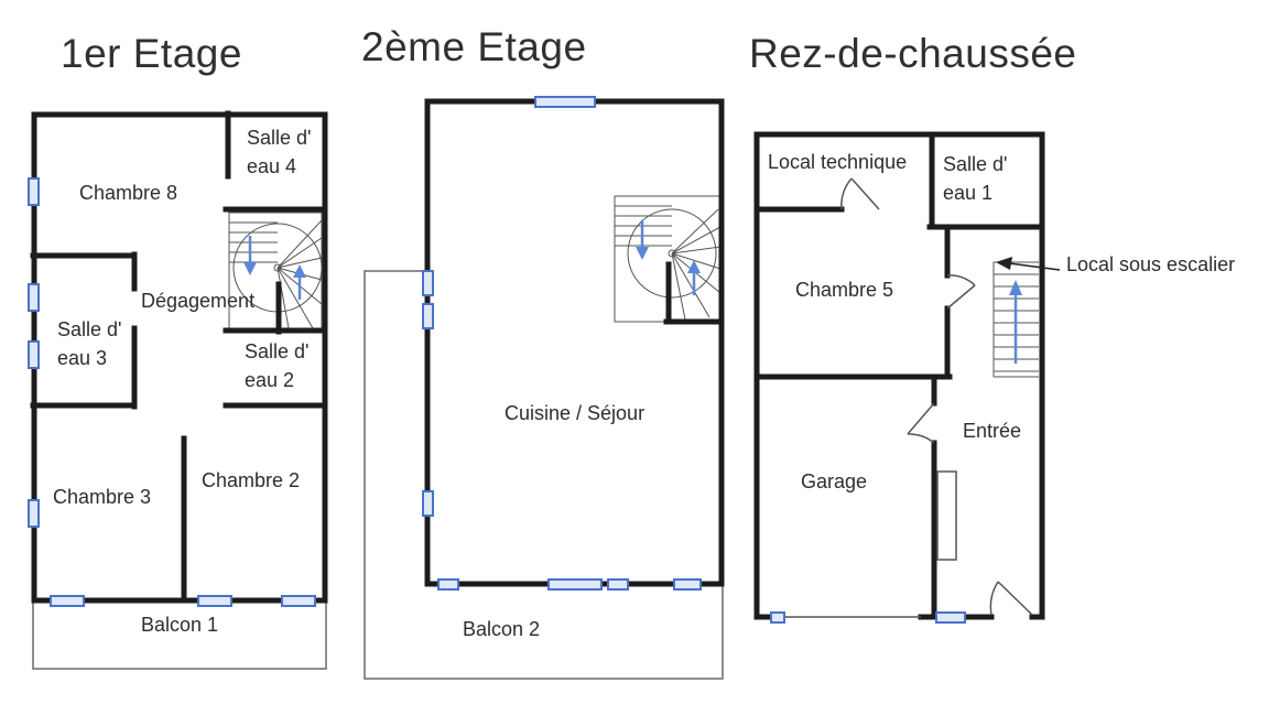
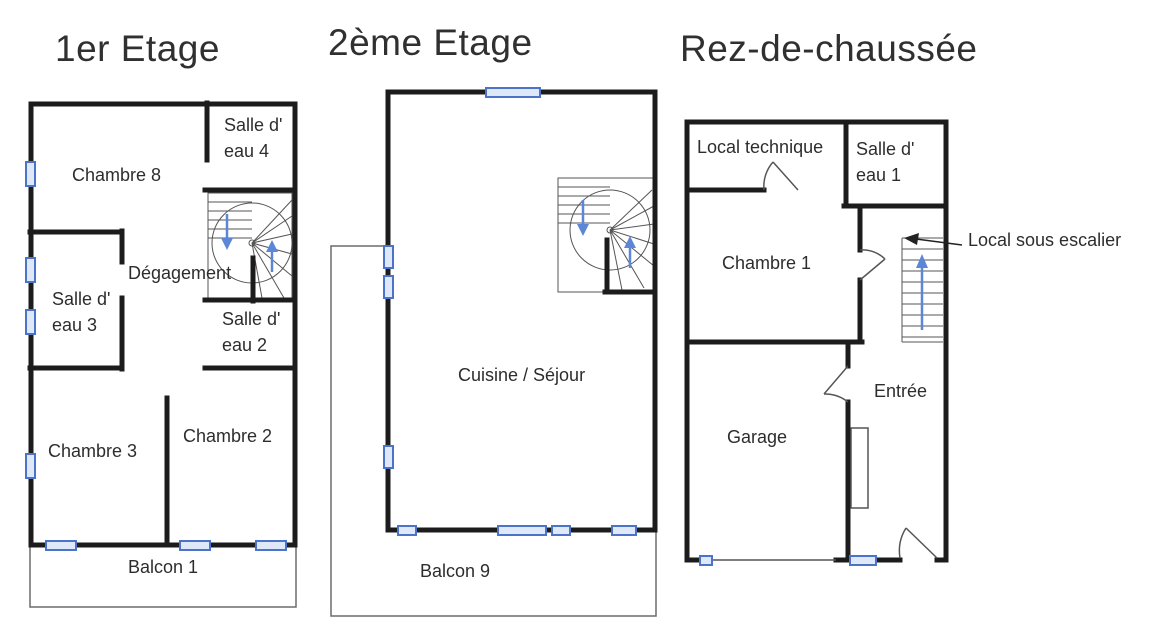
  1er Etage
  2ème Etage
  Rez-de-chaussée
  Chambre 8
  Salle d'
  eau 4
  Dégagement
  Salle d'
  eau 3
  Salle d'
  eau 2
  Chambre 3
  Chambre 2
  Balcon 1
  Cuisine / Séjour
- Balcon 2
+ Balcon 9
  Local technique
  Salle d'
  eau 1
- Chambre 5
+ Chambre 1
  Entrée
  Garage
  Local sous escalier
